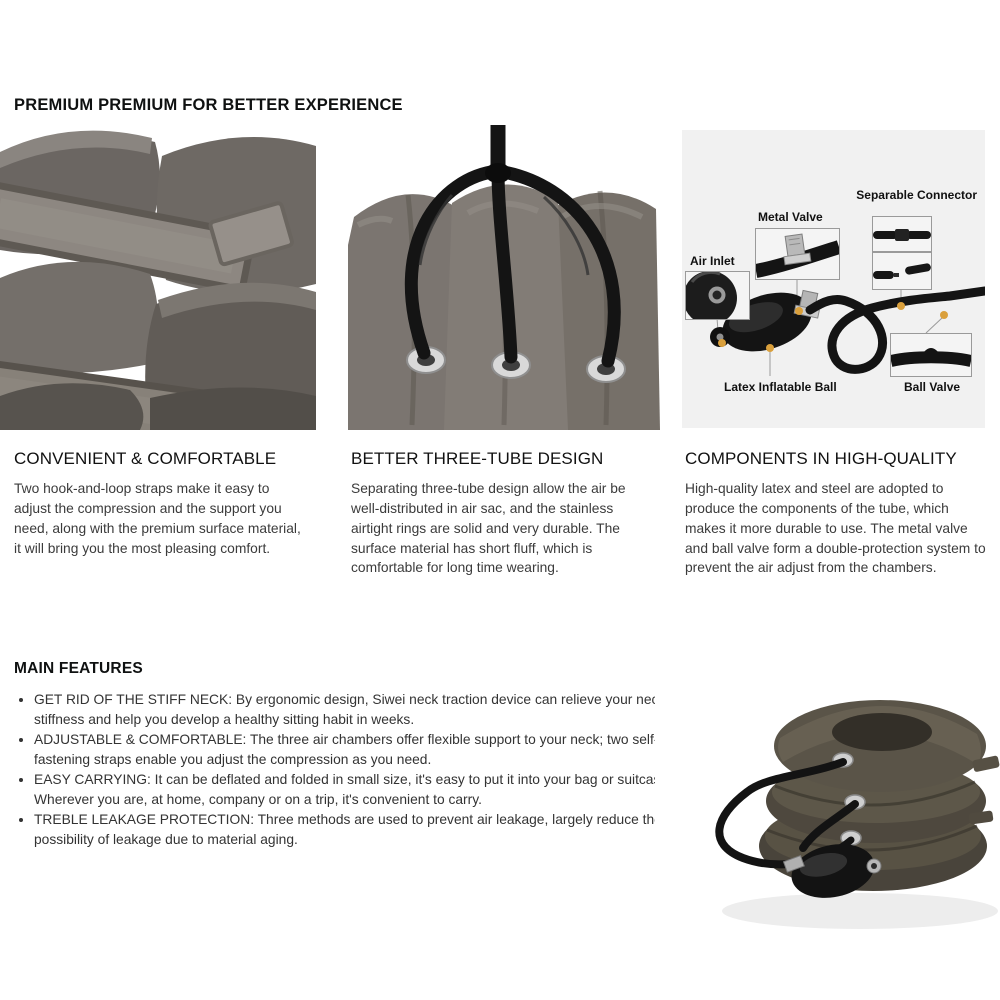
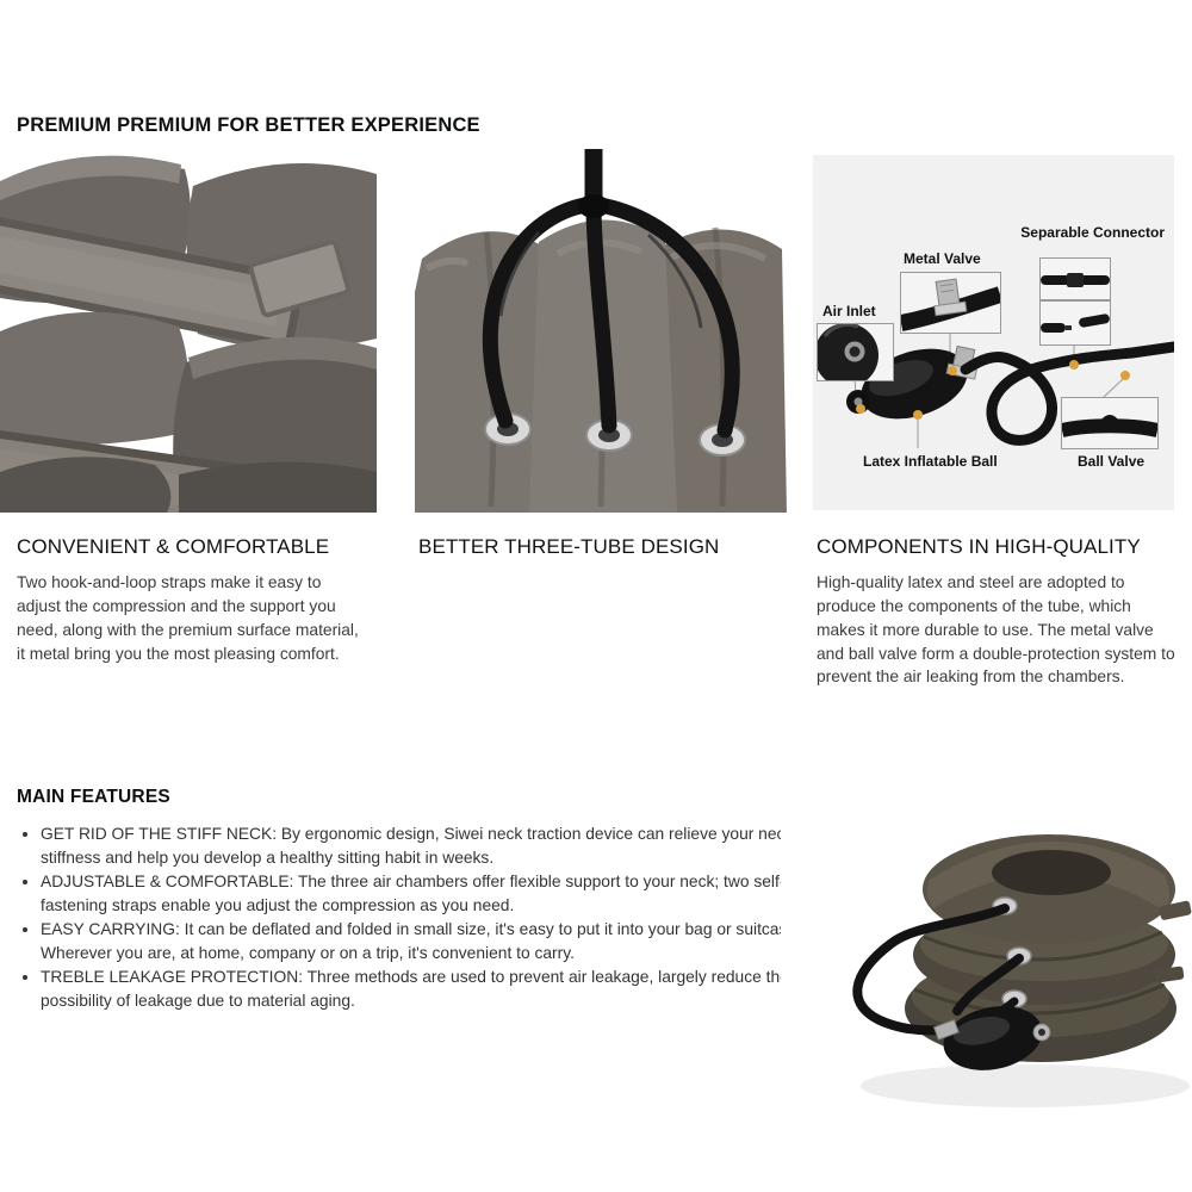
  PREMIUM PREMIUM FOR BETTER EXPERIENCE
  Separable Connector
  Metal Valve
  Air Inlet
  Latex Inflatable Ball
  Ball Valve
  CONVENIENT & COMFORTABLE
- Two hook-and-loop straps make it easy to adjust the compression and the support you need, along with the premium surface material, it will bring you the most pleasing comfort.
+ Two hook-and-loop straps make it easy to adjust the compression and the support you need, along with the premium surface material, it metal bring you the most pleasing comfort.
  BETTER THREE-TUBE DESIGN
- Separating three-tube design allow the air be well-distributed in air sac, and the stainless airtight rings are solid and very durable. The surface material has short fluff, which is comfortable for long time wearing.
  COMPONENTS IN HIGH-QUALITY
- High-quality latex and steel are adopted to produce the components of the tube, which makes it more durable to use. The metal valve and ball valve form a double-protection system to prevent the air adjust from the chambers.
+ High-quality latex and steel are adopted to produce the components of the tube, which makes it more durable to use. The metal valve and ball valve form a double-protection system to prevent the air leaking from the chambers.
  MAIN FEATURES
  GET RID OF THE STIFF NECK: By ergonomic design, Siwei neck traction device can relieve your nec stiffness and help you develop a healthy sitting habit in weeks.
  ADJUSTABLE & COMFORTABLE: The three air chambers offer flexible support to your neck; two selffastening straps enable you adjust the compression as you need.
  EASY CARRYING: It can be deflated and folded in small size, it's easy to put it into your bag or suitca Wherever you are, at home, company or on a trip, it's convenient to carry.
  TREBLE LEAKAGE PROTECTION: Three methods are used to prevent air leakage, largely reduce th possibility of leakage due to material aging.
